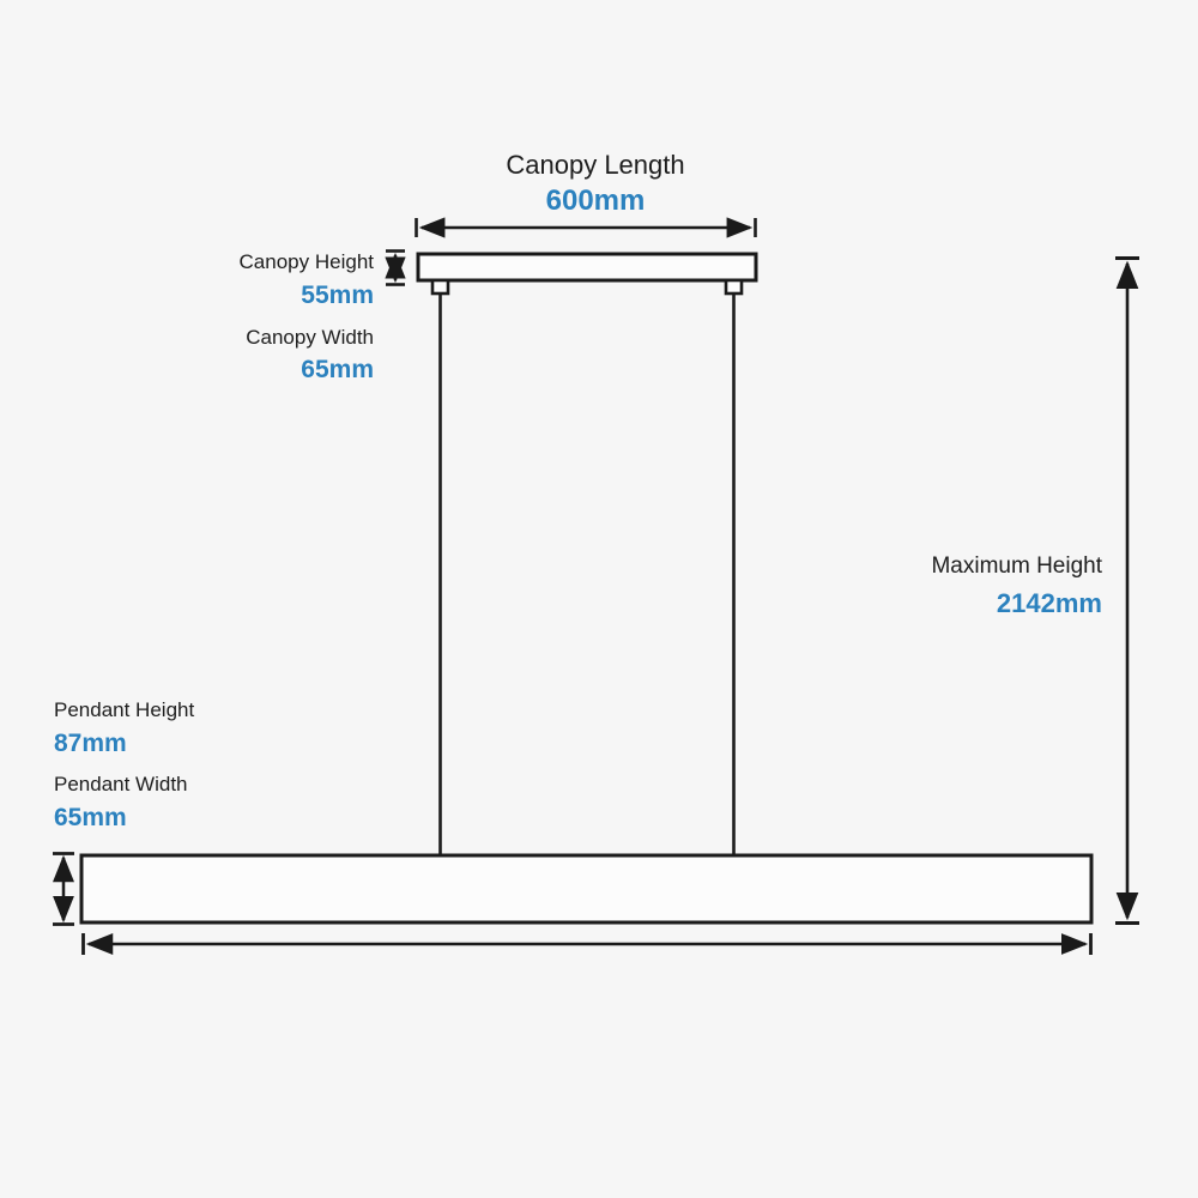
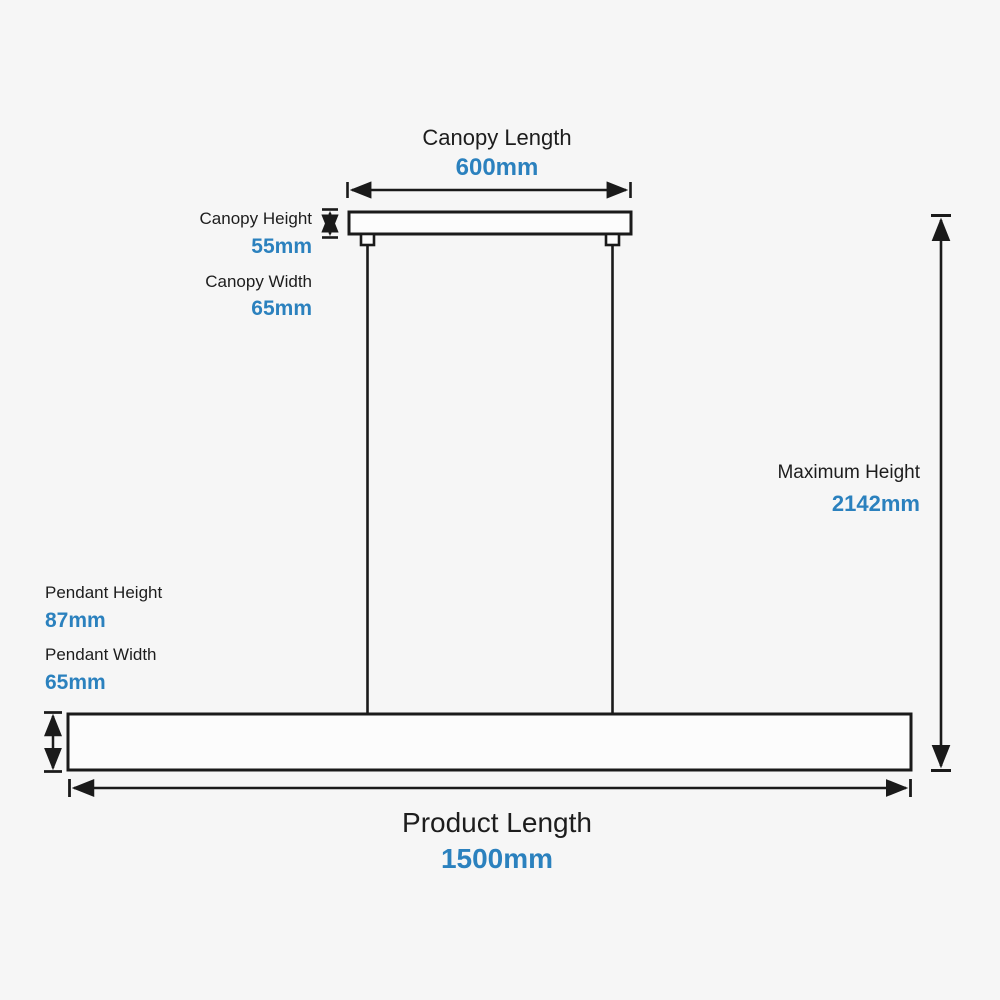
  Canopy Length
  600mm
  Canopy Height
  55mm
  Canopy Width
  65mm
  Maximum Height
  2142mm
  Pendant Height
  87mm
  Pendant Width
  65mm
+ Product Length
+ 1500mm
